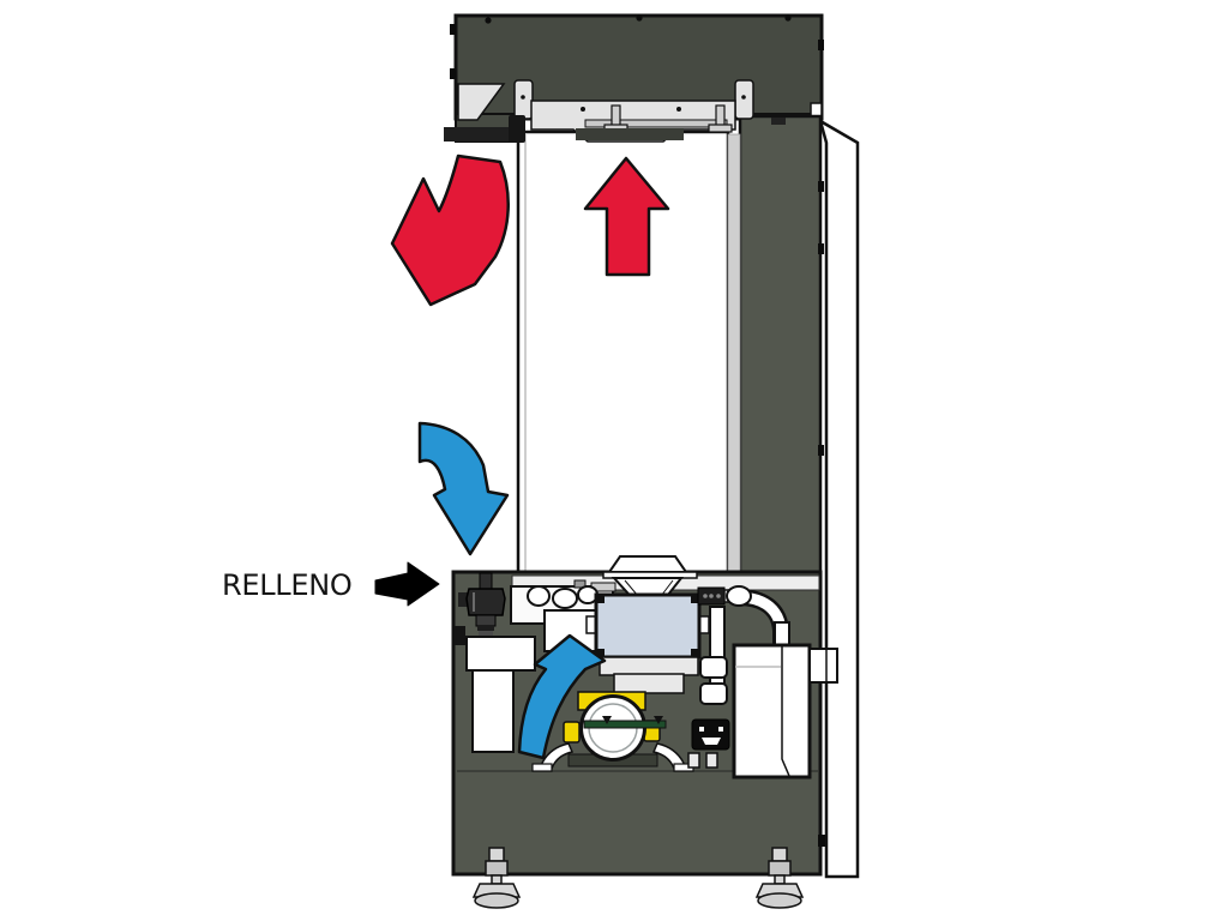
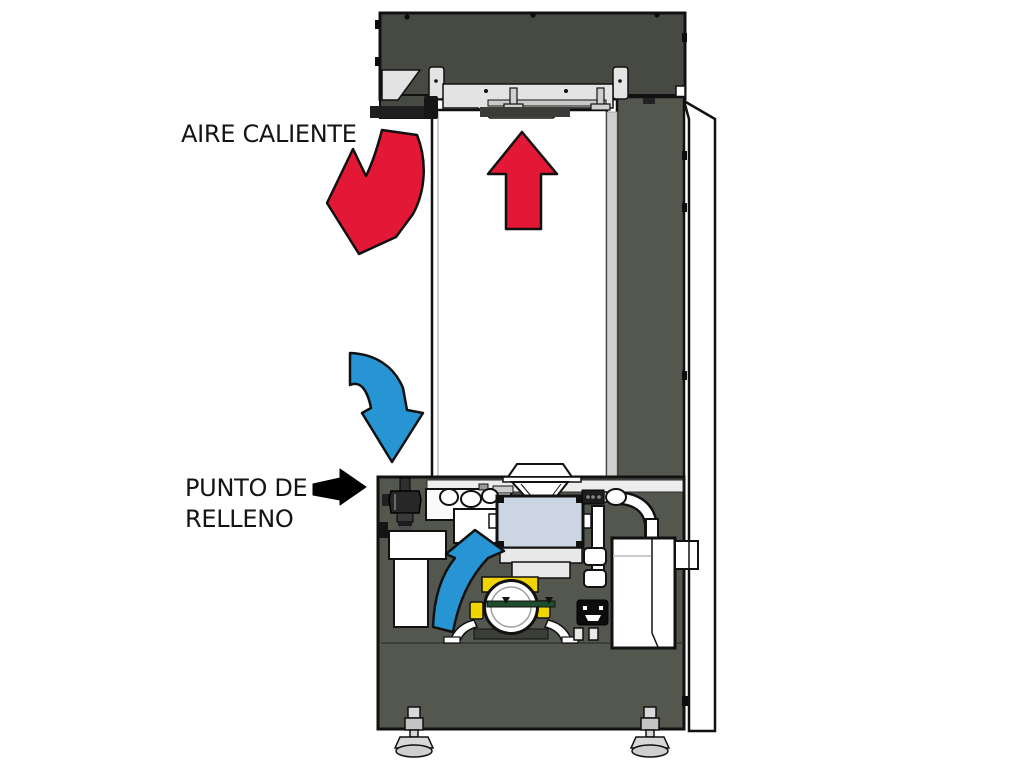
+ AIRE CALIENTE
+ PUNTO DE
  RELLENO
